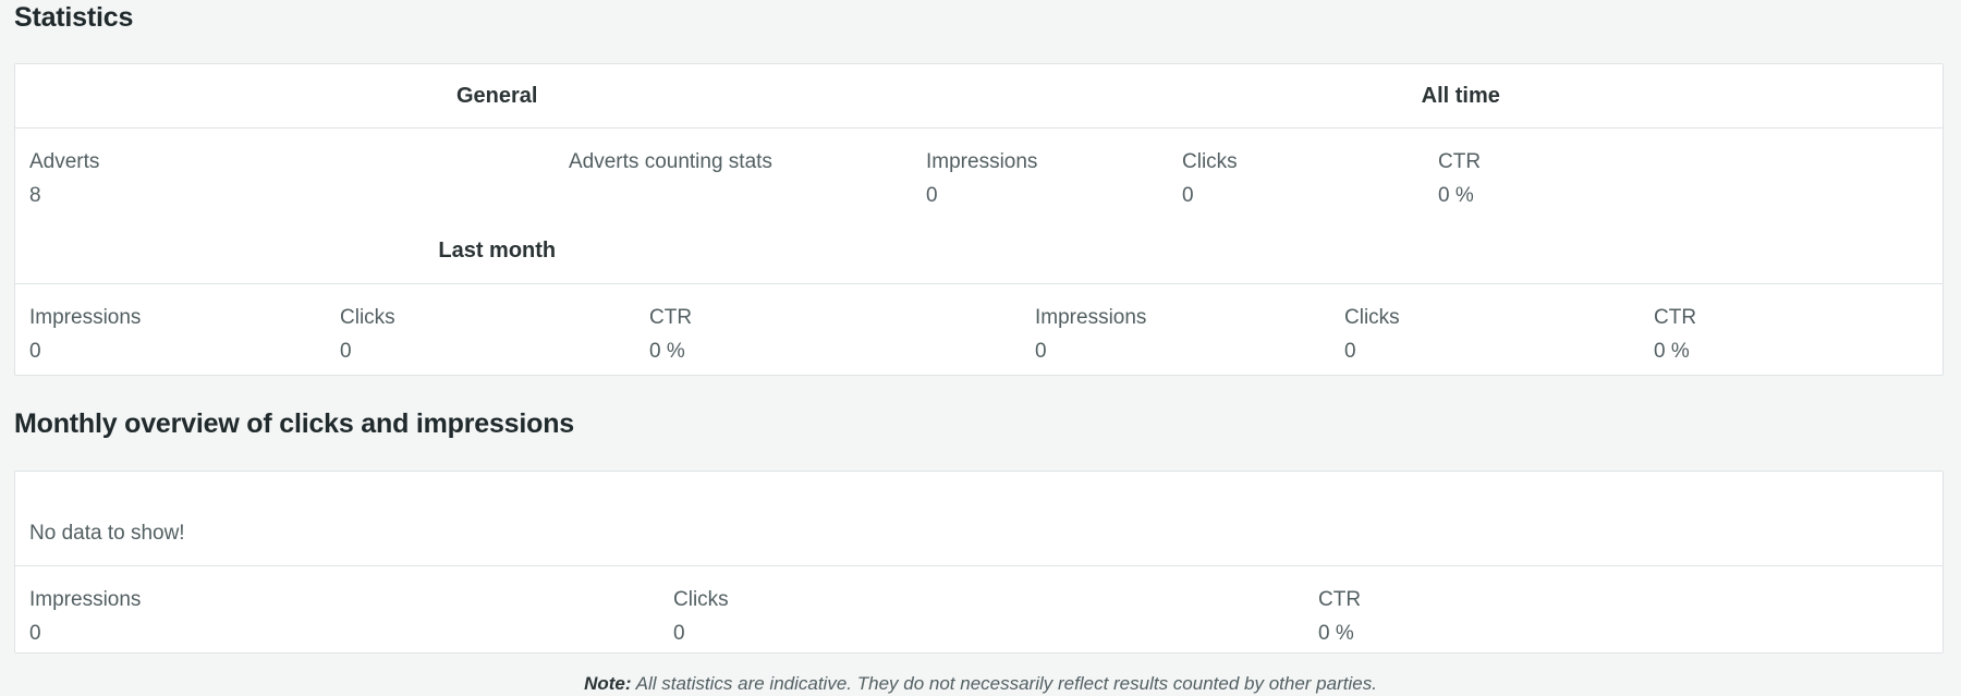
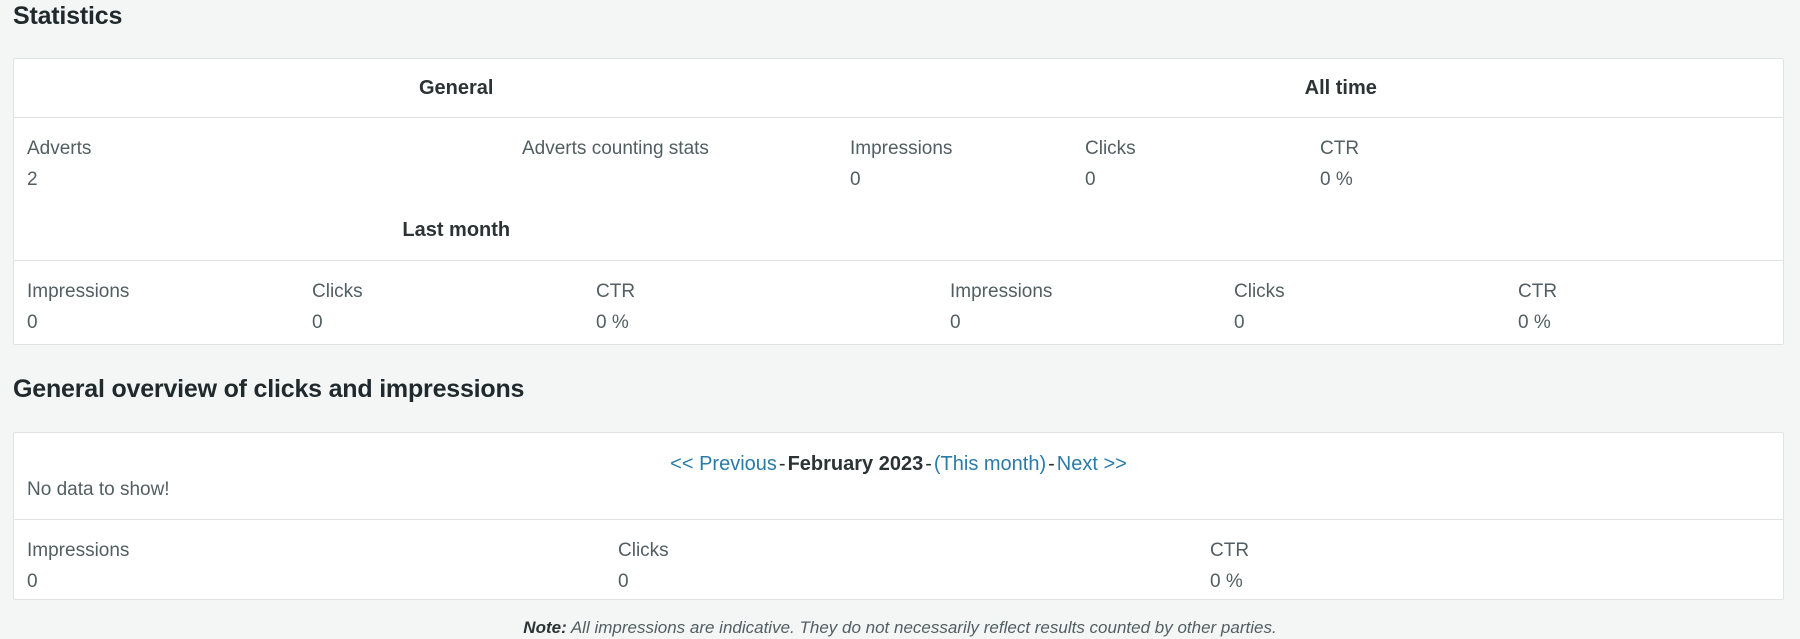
  Statistics
  General
  All time
  Adverts
- 8
+ 2
  Adverts counting stats
  Impressions
  0
  Clicks
  0
  CTR
  0 %
  Last month
  Impressions
  0
  Clicks
  0
  CTR
  0 %
  Impressions
  0
  Clicks
  0
  CTR
  0 %
- Monthly overview of clicks and impressions
+ General overview of clicks and impressions
+ << Previous-February 2023-(This month)-Next >>
  No data to show!
  Impressions
  0
  Clicks
  0
  CTR
  0 %
- Note: All statistics are indicative. They do not necessarily reflect results counted by other parties.
+ Note: All impressions are indicative. They do not necessarily reflect results counted by other parties.
